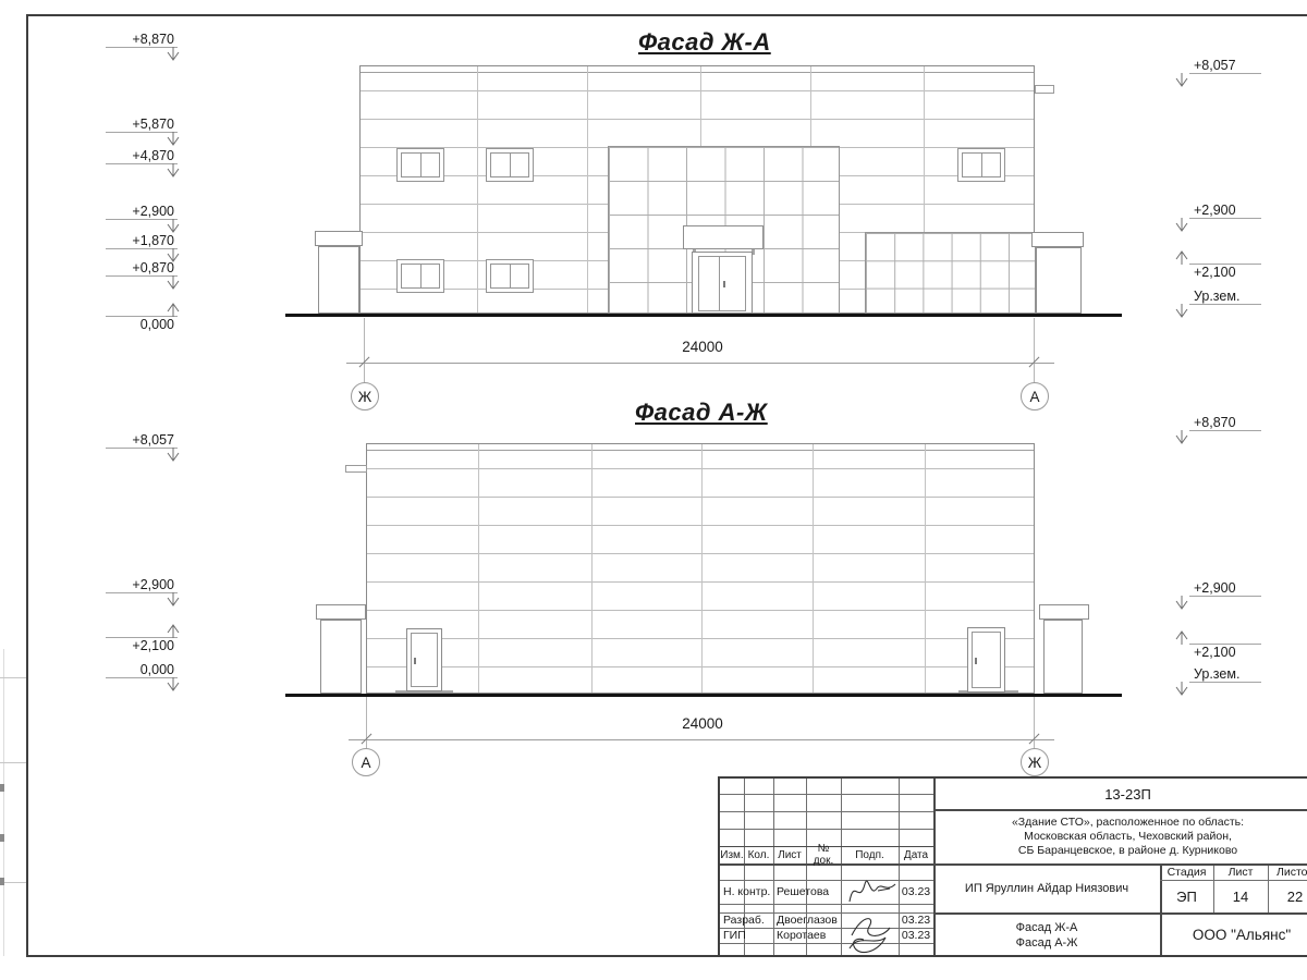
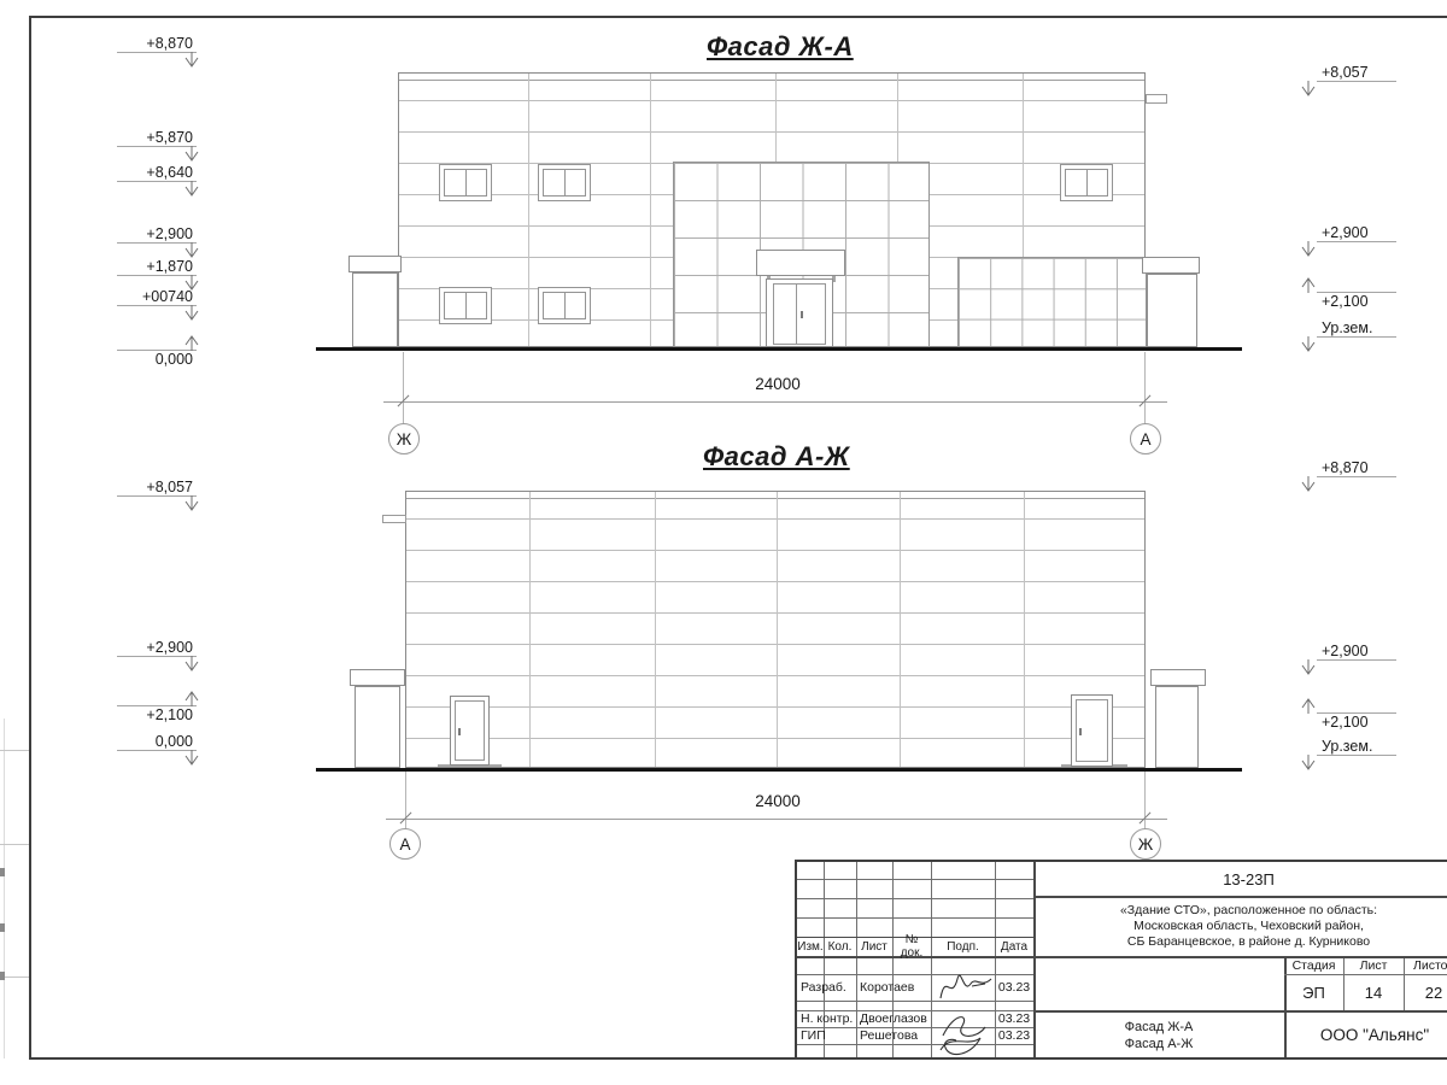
  Фасад Ж-А
  24000
  Ж
  А
  +8,870
  +5,870
- +4,870
+ +8,640
  +2,900
  +1,870
- +0,870
+ +00740
  0,000
  +8,057
  +2,900
  +2,100
  Ур.зем.
  Фасад А-Ж
  24000
  А
  Ж
  +8,057
  +2,900
  +2,100
  0,000
  +8,870
  +2,900
  +2,100
  Ур.зем.
  13-23П
  «Здание СТО», расположенное по область:
  Московская область, Чеховский район,
  СБ Баранцевское, в районе д. Курниково
  Изм.
  Кол.
  Лист
  № док.
  Подп.
  Дата
- Н. контр.
+ Разраб.
- Решетова
+ Коротаев
  03.23
- Разраб.
+ Н. контр.
  Двоеглазов
  03.23
  ГИП
- Коротаев
+ Решетова
  03.23
- ИП Яруллин Айдар Ниязович
  Стадия
  Лист
  Листо
  ЭП
  14
  22
  Фасад Ж-А
  Фасад А-Ж
  ООО "Альянс"
